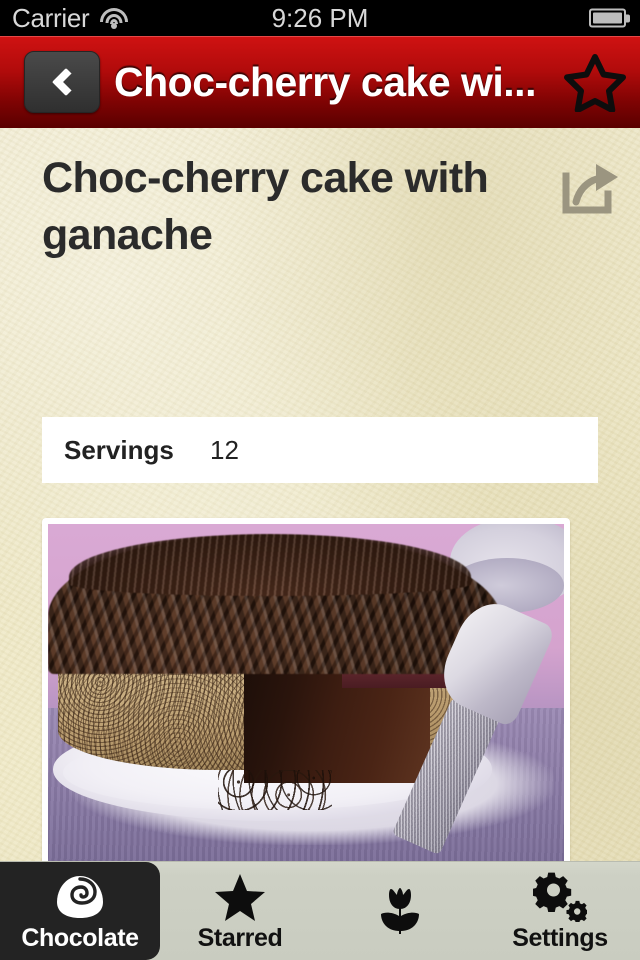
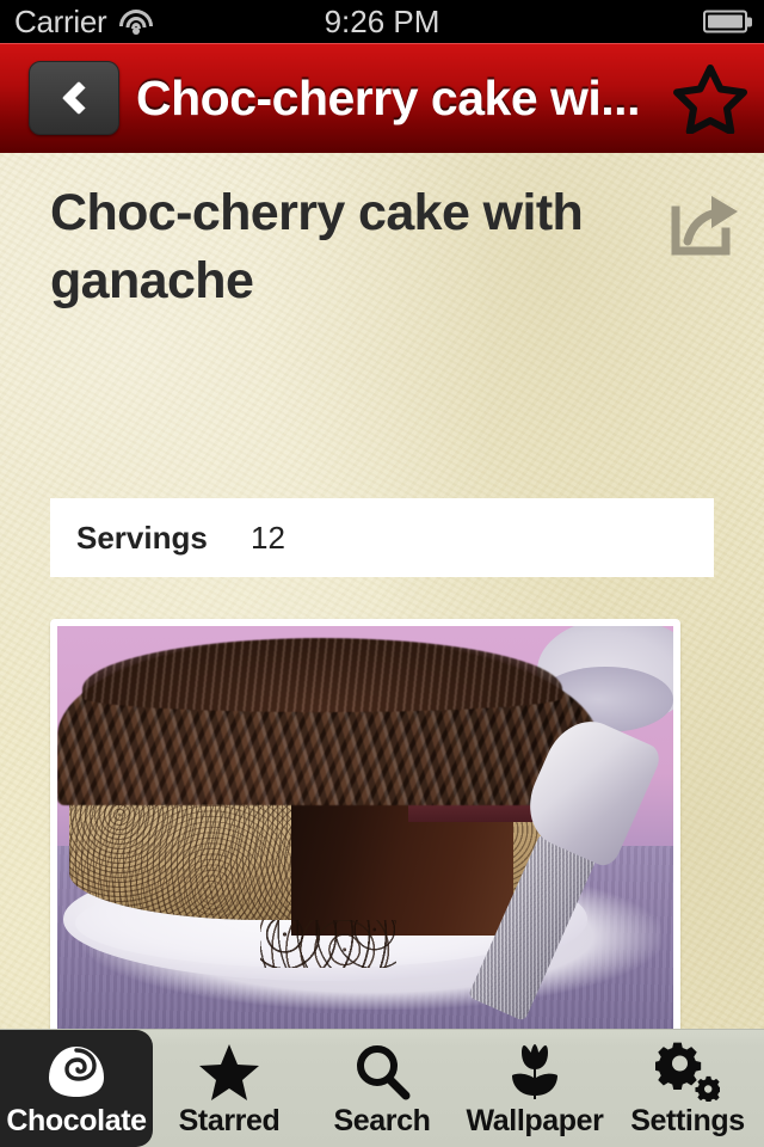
  Carrier
  9:26 PM
  Choc-cherry cake wi...
  Choc-cherry cake with ganache
  Servings
  12
  Chocolate
  Starred
+ Search
+ Wallpaper
  Settings
